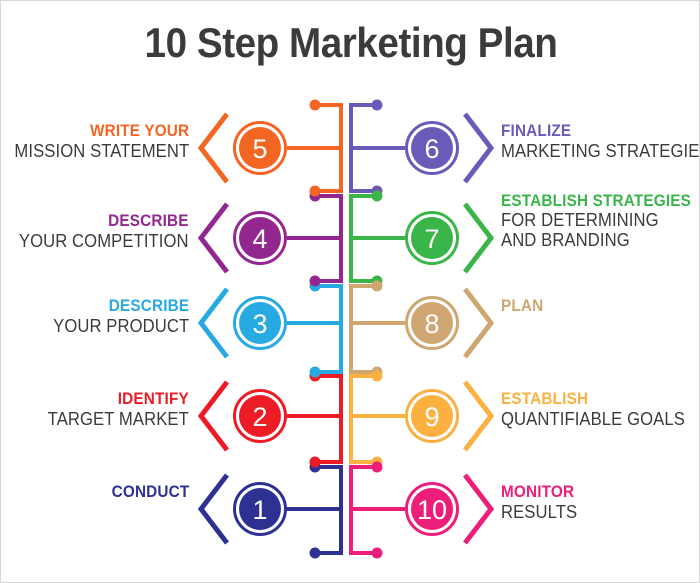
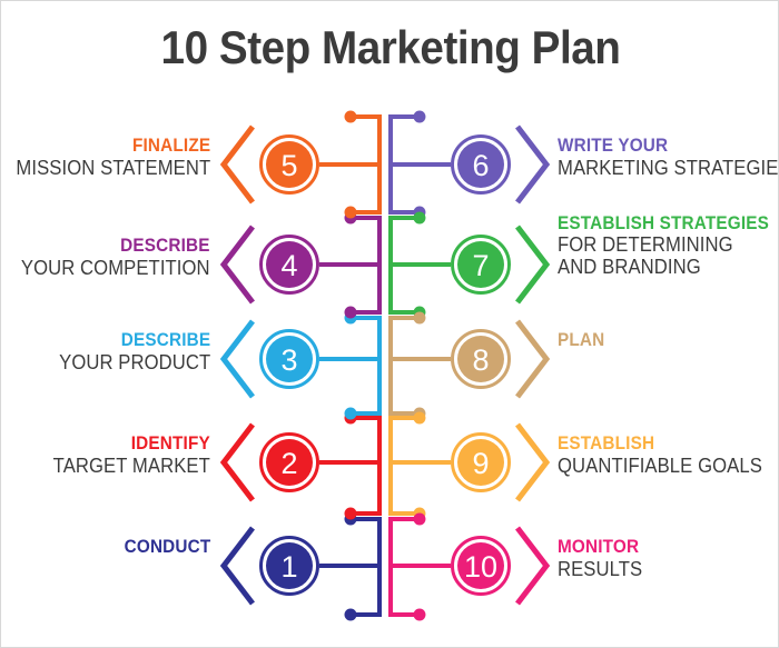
  10 Step Marketing Plan
  1
  2
  3
  4
  5
  6
  7
  8
  9
  10
  CONDUCT
  IDENTIFY
  TARGET MARKET
  DESCRIBE
  YOUR PRODUCT
  DESCRIBE
  YOUR COMPETITION
- WRITE YOUR
+ FINALIZE
  MISSION STATEMENT
- FINALIZE
+ WRITE YOUR
  MARKETING STRATEGIE
  ESTABLISH STRATEGIES
  FOR DETERMINING
  AND BRANDING
  PLAN
  ESTABLISH
  QUANTIFIABLE GOALS
  MONITOR
  RESULTS
